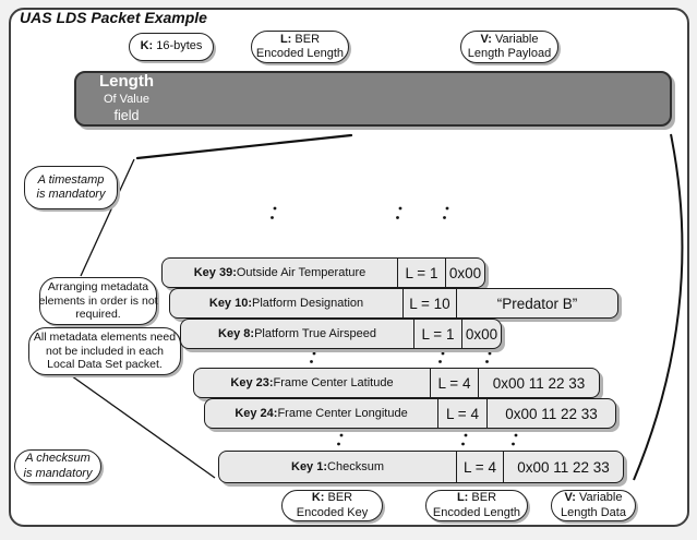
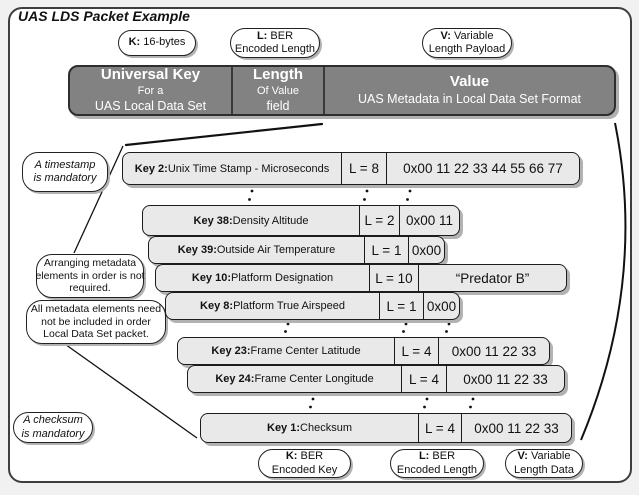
  UAS LDS Packet Example
  K: 16-bytes
  L: BER
  Encoded Length
  V: Variable
  Length Payload
+ Universal Key
+ For a
+ UAS Local Data Set
  Length
  Of Value
  field
+ Value
+ UAS Metadata in Local Data Set Format
  A timestamp
  is mandatory
  Arranging metadata
  elements in order is not
  required.
  All metadata elements need
- not be included in each
+ not be included in order
  Local Data Set packet.
  A checksum
  is mandatory
+ Key 2:
+ Unix Time Stamp - Microseconds
+ L = 8
+ 0x00 11 22 33 44 55 66 77
+ Key 38:
+ Density Altitude
+ L = 2
+ 0x00 11
  Key 39:
  Outside Air Temperature
  L = 1
  0x00
  Key 10:
  Platform Designation
  L = 10
  “Predator B”
  Key 8:
  Platform True Airspeed
  L = 1
  0x00
  Key 23:
  Frame Center Latitude
  L = 4
  0x00 11 22 33
  Key 24:
  Frame Center Longitude
  L = 4
  0x00 11 22 33
  Key 1:
  Checksum
  L = 4
  0x00 11 22 33
  K: BER
  Encoded Key
  L: BER
  Encoded Length
  V: Variable
  Length Data
